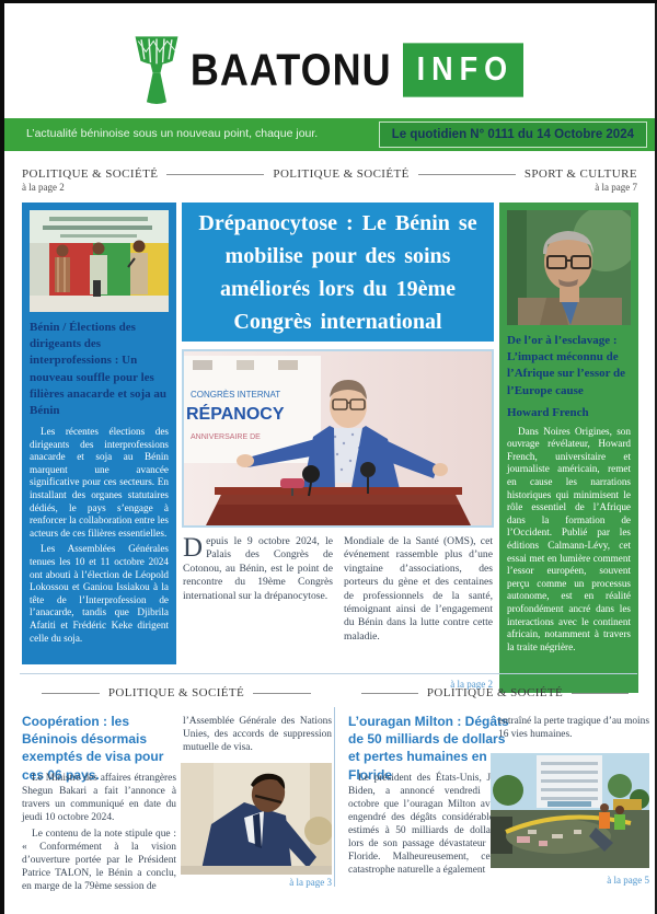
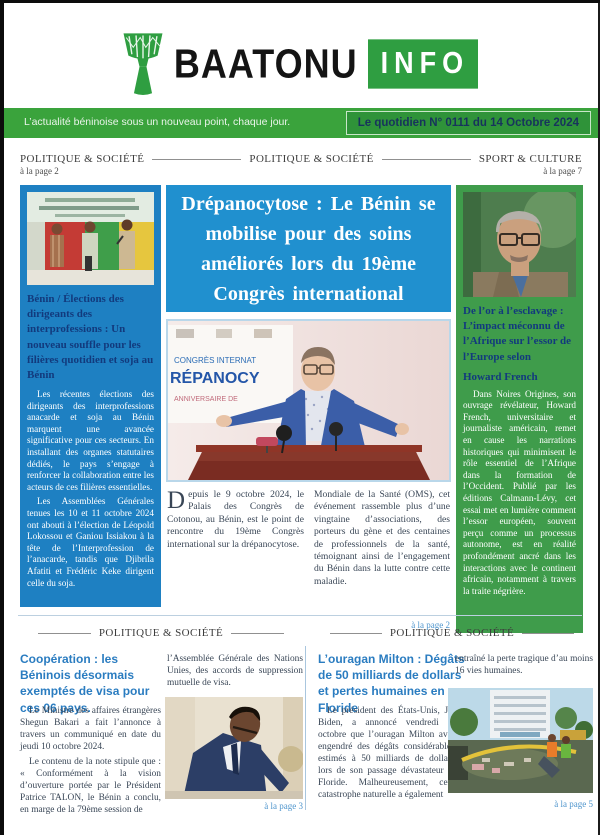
  BAATONU
  INFO
  L’actualité béninoise sous un nouveau point, chaque jour.
  Le quotidien N° 0111 du 14 Octobre 2024
  POLITIQUE & SOCIÉTÉ
  à la page 2
  POLITIQUE & SOCIÉTÉ
  SPORT & CULTURE
  à la page 7
- Bénin / Élections des dirigeants des interprofessions : Un nouveau souffle pour les filières anacarde et soja au Bénin
+ Bénin / Élections des dirigeants des interprofessions : Un nouveau souffle pour les filières quotidien et soja au Bénin
  Les récentes élections des dirigeants des interprofessions anacarde et soja au Bénin marquent une avancée significative pour ces secteurs. En installant des organes statutaires dédiés, le pays s’engage à renforcer la collaboration entre les acteurs de ces filières essentielles.
  Les Assemblées Générales tenues les 10 et 11 octobre 2024 ont abouti à l’élection de Léopold Lokossou et Ganiou Issiakou à la tête de l’Interprofession de l’anacarde, tandis que Djibrila Afatiti et Frédéric Keke dirigent celle du soja.
  Drépanocytose : Le Bénin se mobilise pour des soins améliorés lors du 19ème Congrès international
  CONGRÈS INTERNAT
  RÉPANOCY
  D
  epuis le 9 octobre 2024, le Palais des Congrès de Cotonou, au Bénin, est le point de rencontre du 19ème Congrès international sur la drépanocytose.
  Mondiale de la Santé (OMS), cet événement rassemble plus d’une vingtaine d’associations, des porteurs du gène et des centaines de professionnels de la santé, témoignant ainsi de l’engagement du Bénin dans la lutte contre cette maladie.
  à la page 2
- De l’or à l’esclavage : L’impact méconnu de l’Afrique sur l’essor de l’Europe cause
+ De l’or à l’esclavage : L’impact méconnu de l’Afrique sur l’essor de l’Europe selon
  Howard French
  Dans Noires Origines, son ouvrage révélateur, Howard French, universitaire et journaliste américain, remet en cause les narrations historiques qui minimisent le rôle essentiel de l’Afrique dans la formation de l’Occident. Publié par les éditions Calmann-Lévy, cet essai met en lumière comment l’essor européen, souvent perçu comme un processus autonome, est en réalité profondément ancré dans les interactions avec le continent africain, notamment à travers la traite négrière.
  POLITIQUE & SOCIÉTÉ
  POLITIQUE & SOCIÉTÉ
  Coopération : les Béninois désormais exemptés de visa pour ces 06 pays.
  Le Ministre des affaires étrangères Shegun Bakari a fait l’annonce à travers un communiqué en date du jeudi 10 octobre 2024.
  Le contenu de la note stipule que : « Conformément à la vision d’ouverture portée par le Président Patrice TALON, le Bénin a conclu, en marge de la 79ème session de
  l’Assemblée Générale des Nations Unies, des accords de suppression mutuelle de visa.
  à la page 3
  L’ouragan Milton : Dégâts de 50 milliards de dollars et pertes humaines en Floride
  Le président des États-Unis, J Biden, a annoncé vendredi octobre que l’ouragan Milton av engendré des dégâts considérabl estimés à 50 milliards de dolla lors de son passage dévastateur Floride. Malheureusement, ce catastrophe naturelle a également
  entraîné la perte tragique d’au moins 16 vies humaines.
  à la page 5
